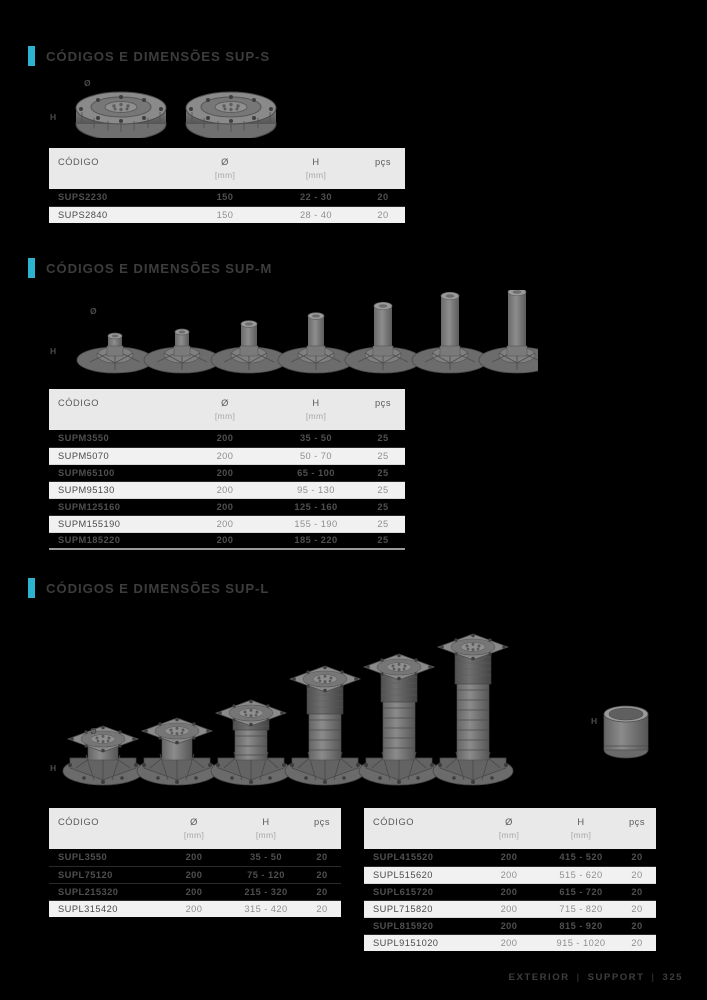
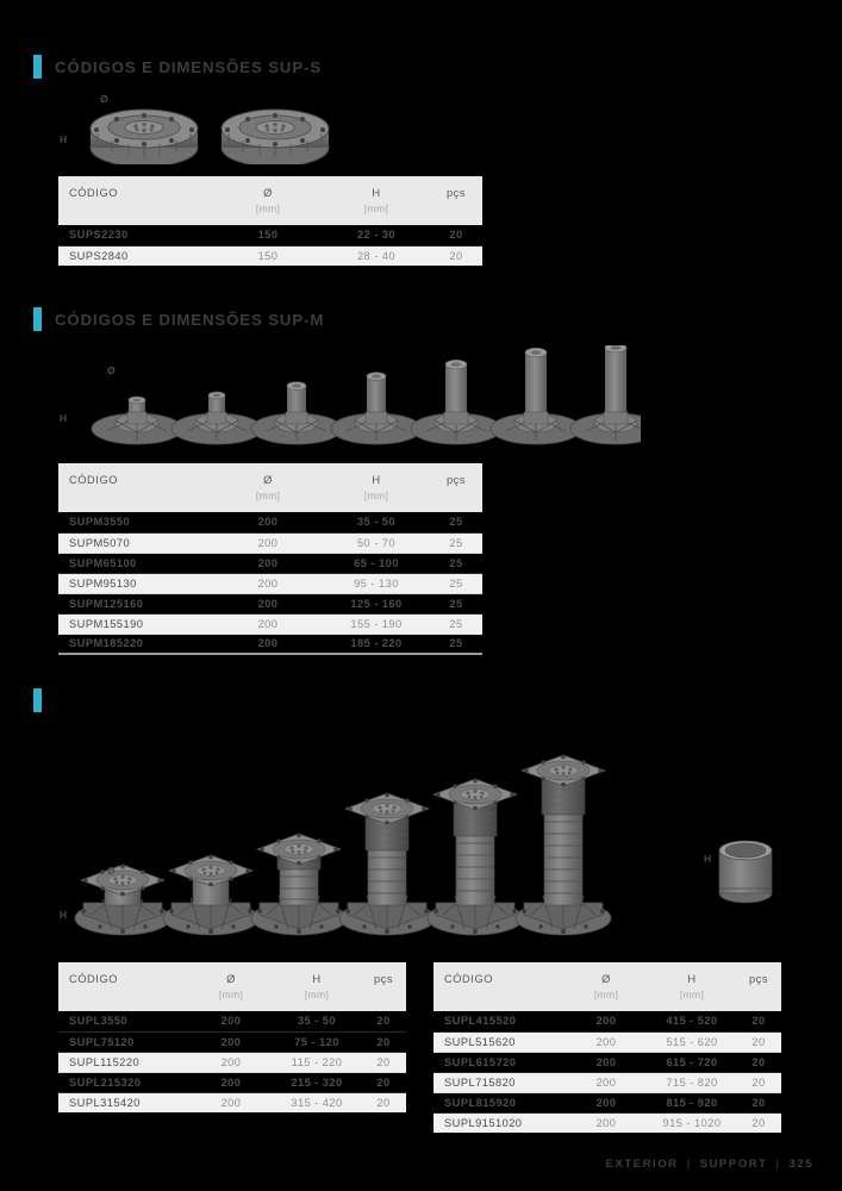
  CÓDIGOS E DIMENSÕES SUP-S
  Ø
  H
  CÓDIGO	Ø	H	pçs
  	[mm]	[mm]
  SUPS2230	150	22 - 30	20
  SUPS2840	150	28 - 40	20
  CÓDIGOS E DIMENSÕES SUP-M
  Ø
  H
  CÓDIGO	Ø	H	pçs
  	[mm]	[mm]
  SUPM3550	200	35 - 50	25
  SUPM5070	200	50 - 70	25
  SUPM65100	200	65 - 100	25
  SUPM95130	200	95 - 130	25
  SUPM125160	200	125 - 160	25
  SUPM155190	200	155 - 190	25
  SUPM185220	200	185 - 220	25
- CÓDIGOS E DIMENSÕES SUP-L
  Ø
  H
  H
  CÓDIGO	Ø	H	pçs
  	[mm]	[mm]
  SUPL3550	200	35 - 50	20
  SUPL75120	200	75 - 120	20
+ SUPL115220	200	115 - 220	20
  SUPL215320	200	215 - 320	20
  SUPL315420	200	315 - 420	20
  CÓDIGO	Ø	H	pçs
  	[mm]	[mm]
  SUPL415520	200	415 - 520	20
  SUPL515620	200	515 - 620	20
  SUPL615720	200	615 - 720	20
  SUPL715820	200	715 - 820	20
  SUPL815920	200	815 - 920	20
  SUPL9151020	200	915 - 1020	20
  EXTERIOR
  |
  SUPPORT
  |
  325
